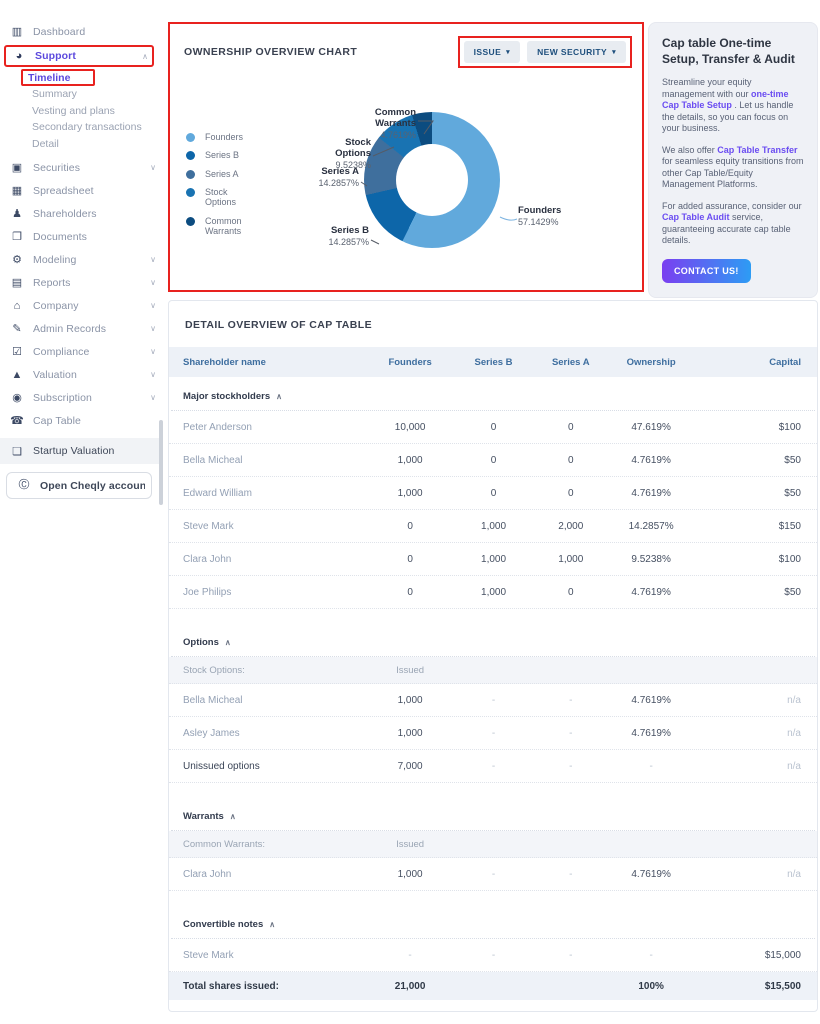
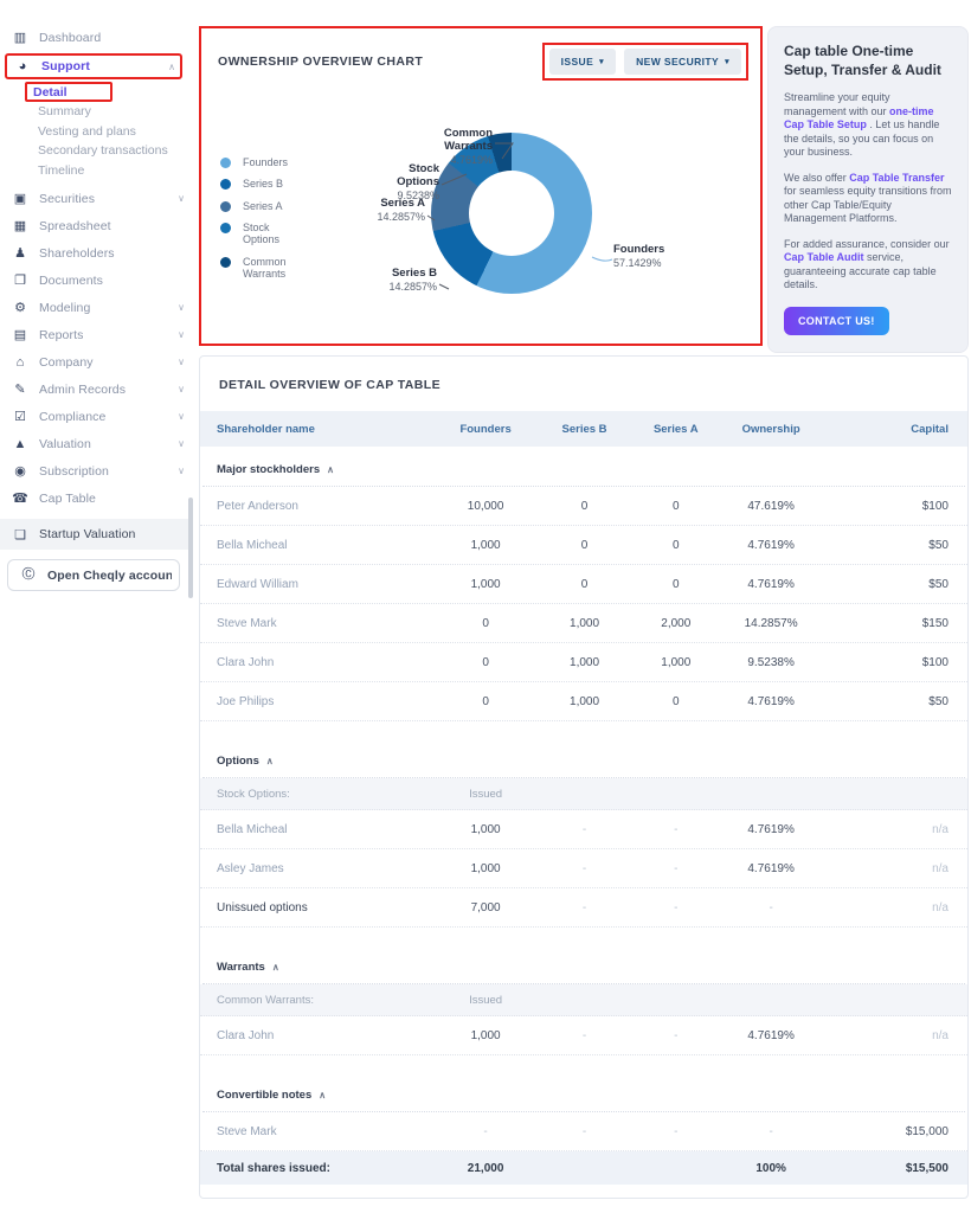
  ▥
  Dashboard
  ◕
  Support
  ∧
- Timeline
+ Detail
  Summary
  Vesting and plans
  Secondary transactions
- Detail
+ Timeline
  ▣
  Securities
  ∨
  ▦
  Spreadsheet
  ♟
  Shareholders
  ❐
  Documents
  ⚙
  Modeling
  ∨
  ▤
  Reports
  ∨
  ⌂
  Company
  ∨
  ✎
  Admin Records
  ∨
  ☑
  Compliance
  ∨
  ▲
  Valuation
  ∨
  ◉
  Subscription
  ∨
  ☎
  Cap Table
  ❏
  Startup Valuation
  Ⓒ
  Open Cheqly accoun
  OWNERSHIP OVERVIEW CHART
  ISSUE
  NEW SECURITY
  Founders
  Series B
  Series A
  Stock Options
  Common Warrants
  Founders
  57.1429%
  Series B
  14.2857%
  Series A
  14.2857%
  Stock Options
  9.5238%
  Common Warrants
  4.7619%
  Cap table One-time Setup, Transfer & Audit
  Streamline your equity management with our one-time Cap Table Setup . Let us handle the details, so you can focus on your business.
  We also offer Cap Table Transfer for seamless equity transitions from other Cap Table/Equity Management Platforms.
  For added assurance, consider our Cap Table Audit service, guaranteeing accurate cap table details.
  CONTACT US!
  DETAIL OVERVIEW OF CAP TABLE
  Shareholder name
  Founders
  Series B
  Series A
  Ownership
  Capital
  Major stockholders
  ∧
  Peter Anderson
  10,000
  0
  0
  47.619%
  $100
  Bella Micheal
  1,000
  0
  0
  4.7619%
  $50
  Edward William
  1,000
  0
  0
  4.7619%
  $50
  Steve Mark
  0
  1,000
  2,000
  14.2857%
  $150
  Clara John
  0
  1,000
  1,000
  9.5238%
  $100
  Joe Philips
  0
  1,000
  0
  4.7619%
  $50
  Options
  ∧
  Stock Options:
  Issued
  Bella Micheal
  1,000
  -
  -
  4.7619%
  n/a
  Asley James
  1,000
  -
  -
  4.7619%
  n/a
  Unissued options
  7,000
  -
  -
  -
  n/a
  Warrants
  ∧
  Common Warrants:
  Issued
  Clara John
  1,000
  -
  -
  4.7619%
  n/a
  Convertible notes
  ∧
  Steve Mark
  -
  -
  -
  -
  $15,000
  Total shares issued:
  21,000
  100%
  $15,500
